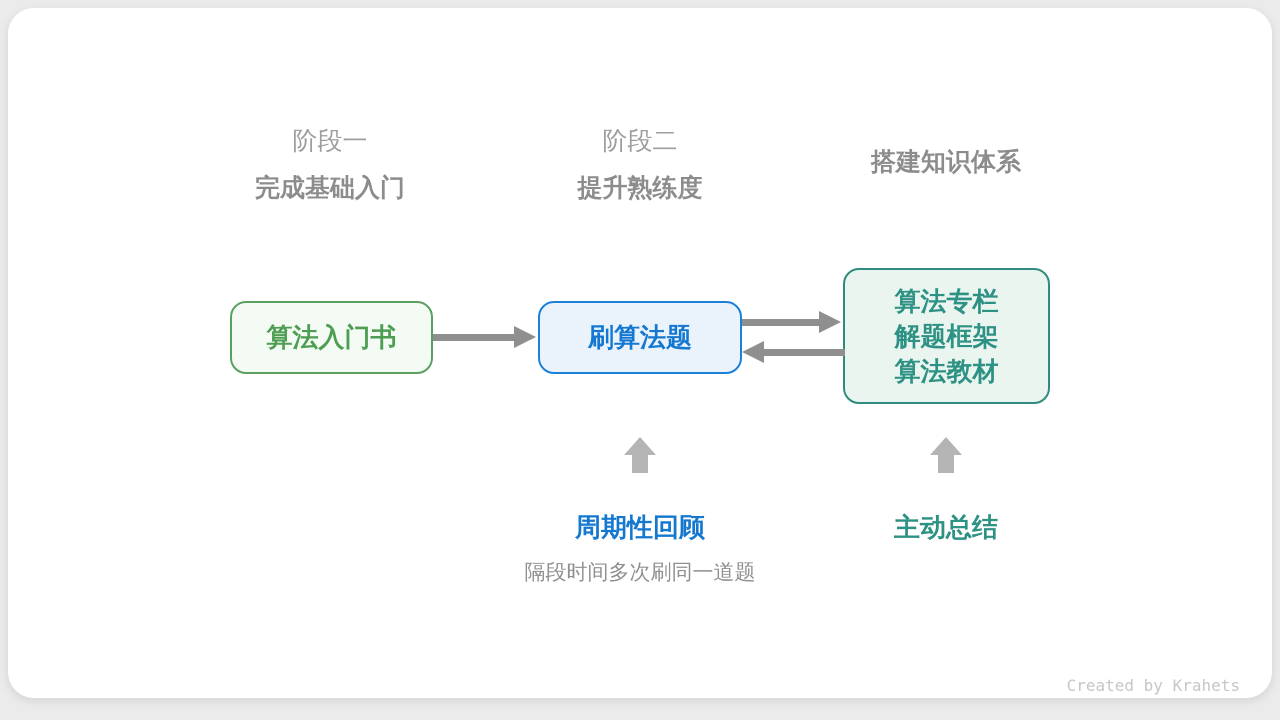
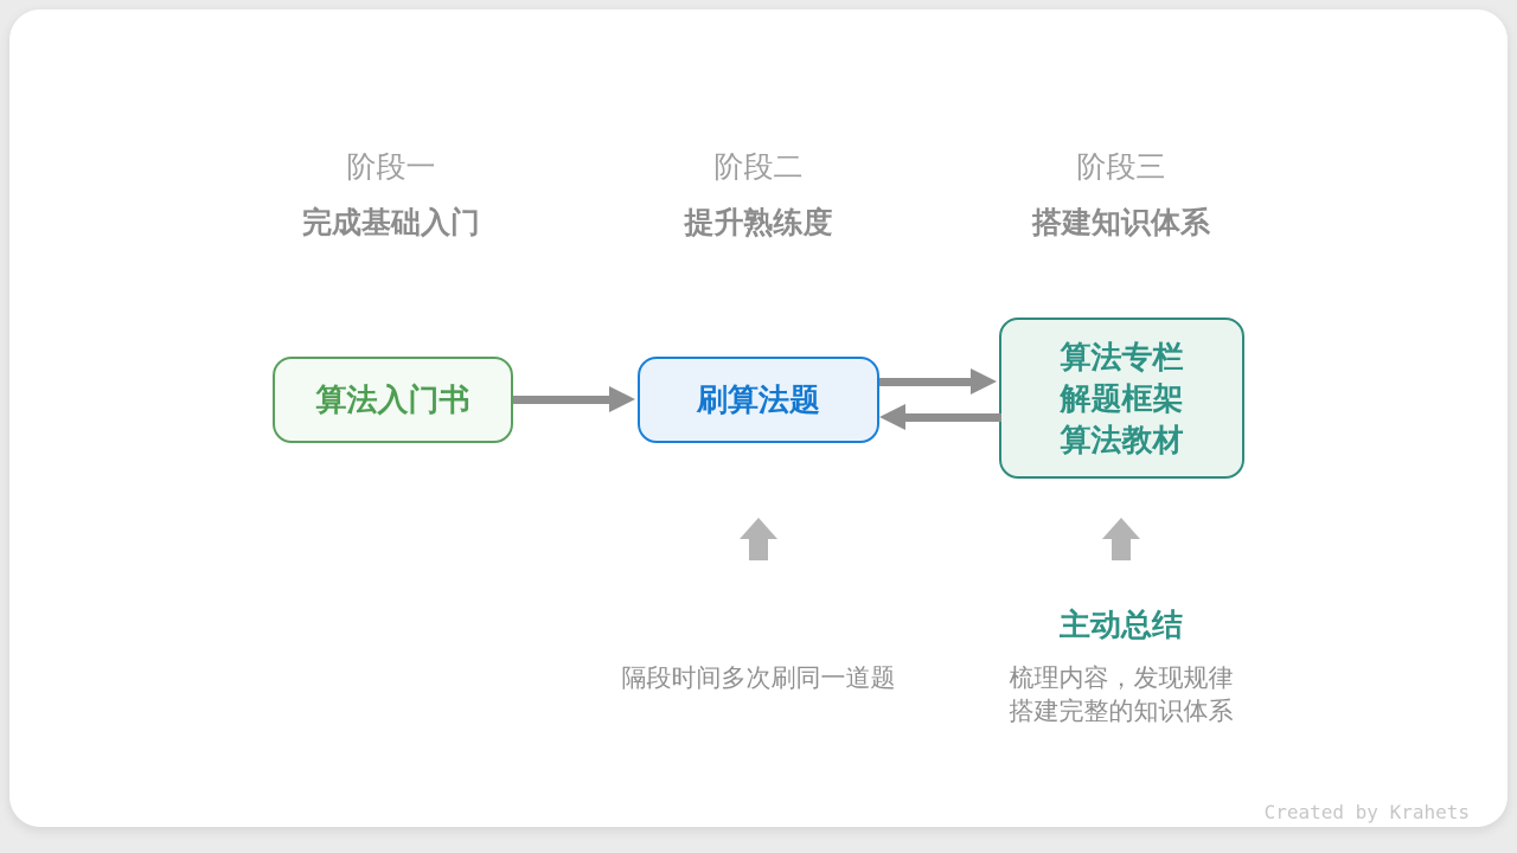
  阶段一
  完成基础入门
  阶段二
  提升熟练度
+ 阶段三
  搭建知识体系
  算法入门书
  刷算法题
  算法专栏
  解题框架
  算法教材
- 周期性回顾
  隔段时间多次刷同一道题
  主动总结
+ 梳理内容，发现规律
+ 搭建完整的知识体系
  Created by Krahets
